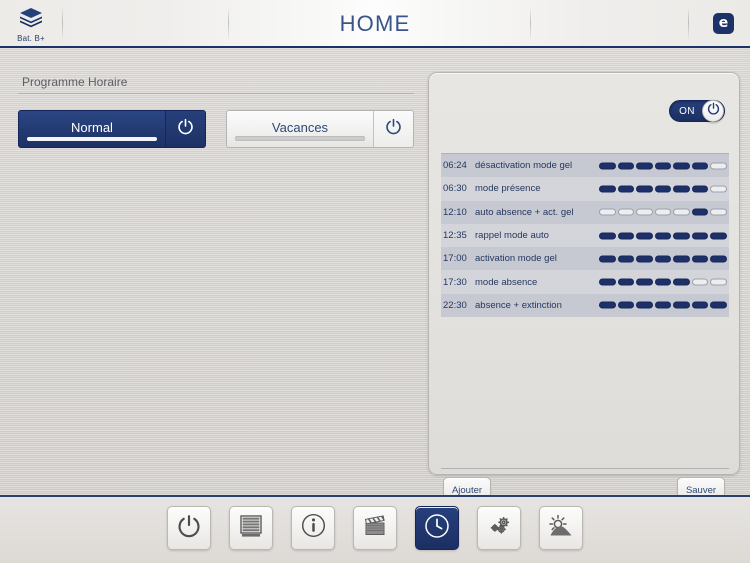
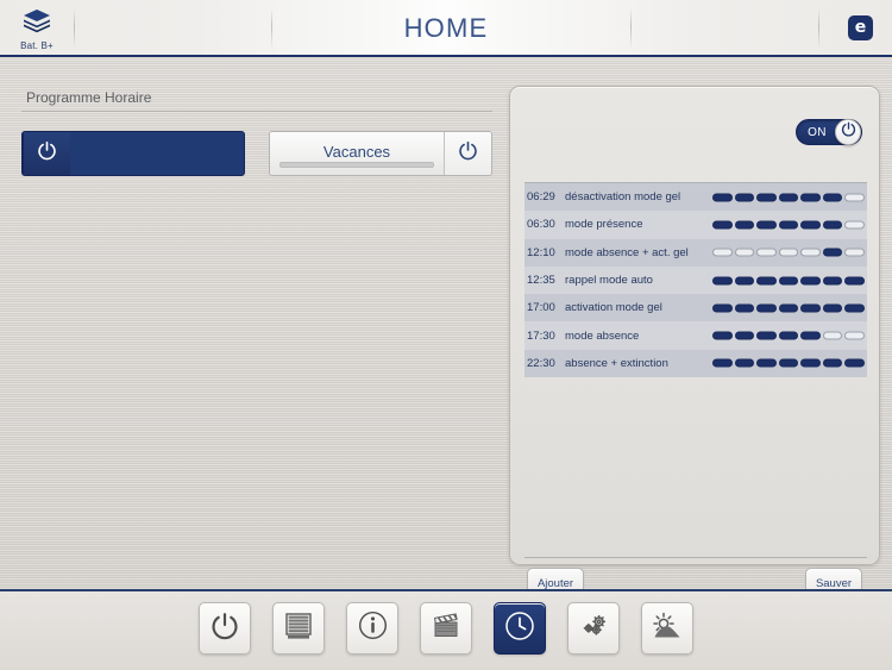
  Bat. B+
  HOME
  e
  Programme Horaire
- Normal
  Vacances
  ON
- 06:24
+ 06:29
  désactivation mode gel
  06:30
  mode présence
  12:10
- auto absence + act. gel
+ mode absence + act. gel
  12:35
  rappel mode auto
  17:00
  activation mode gel
  17:30
  mode absence
  22:30
  absence + extinction
  Ajouter
  Sauver
